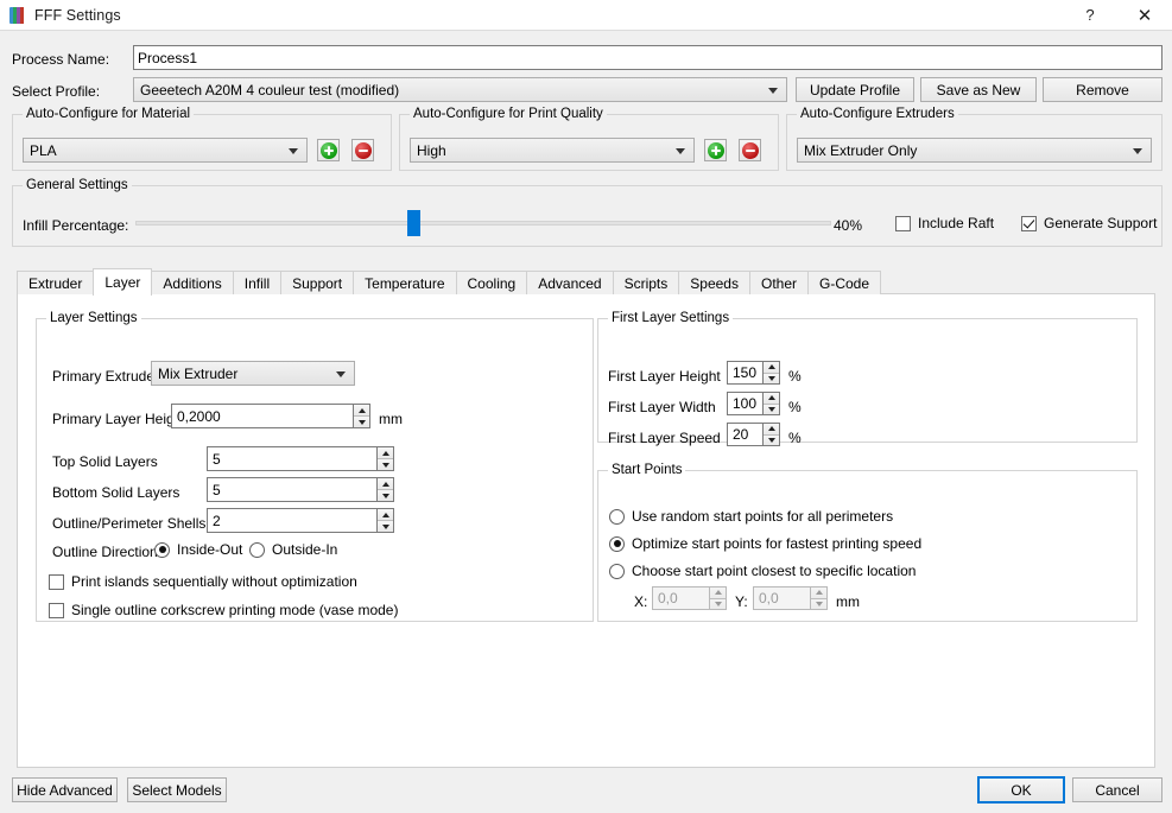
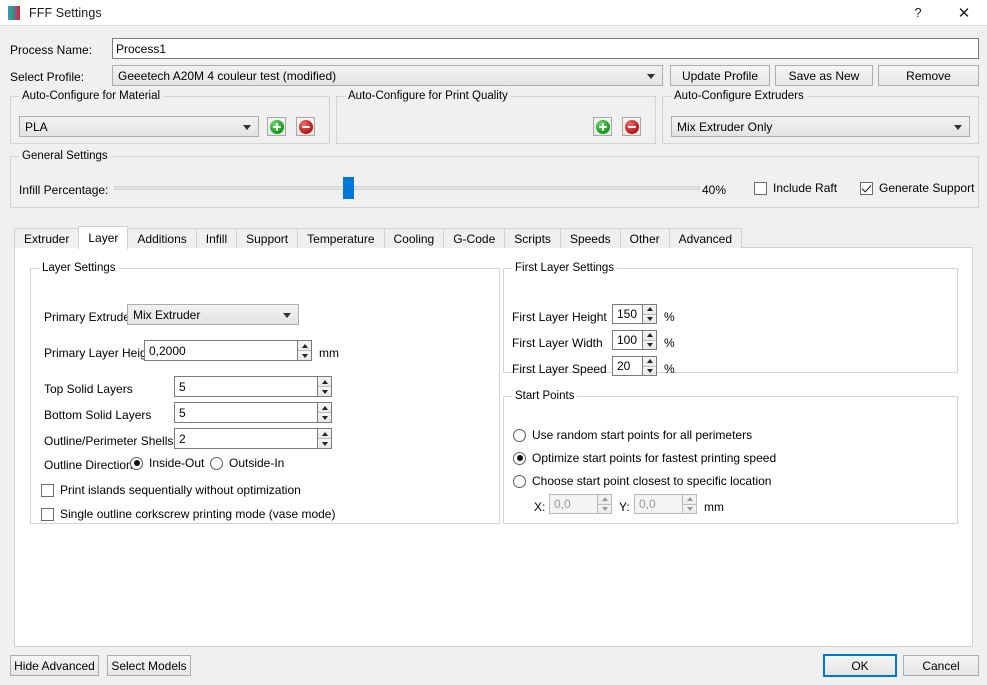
  FFF Settings
  ?
  ✕
  Process Name:
  Process1
  Select Profile:
  Geeetech A20M 4 couleur test (modified)
  Update Profile
  Save as New
  Remove
  Auto-Configure for Material
  PLA
  Auto-Configure for Print Quality
- High
  Auto-Configure Extruders
  Mix Extruder Only
  General Settings
  Infill Percentage:
  40%
  Include Raft
  Generate Support
  Extruder
  Layer
  Additions
  Infill
  Support
  Temperature
  Cooling
- Advanced
+ G-Code
  Scripts
  Speeds
  Other
- G-Code
+ Advanced
  Layer Settings
  Primary Extrud
  Mix Extruder
  Primary Layer Hei
  0,2000
  mm
  Top Solid Layers
  5
  Bottom Solid Layers
  5
  Outline/Perimeter Shells
  2
  Outline Directio
  Inside-Out
  Outside-In
  Print islands sequentially without optimization
  Single outline corkscrew printing mode (vase mode)
  First Layer Settings
  First Layer Height
  150
  %
  First Layer Width
  100
  %
  First Layer Speed
  20
  %
  Start Points
  Use random start points for all perimeters
  Optimize start points for fastest printing speed
  Choose start point closest to specific location
  X:
  0,0
  Y:
  0,0
  mm
  Hide Advanced
  Select Models
  OK
  Cancel
